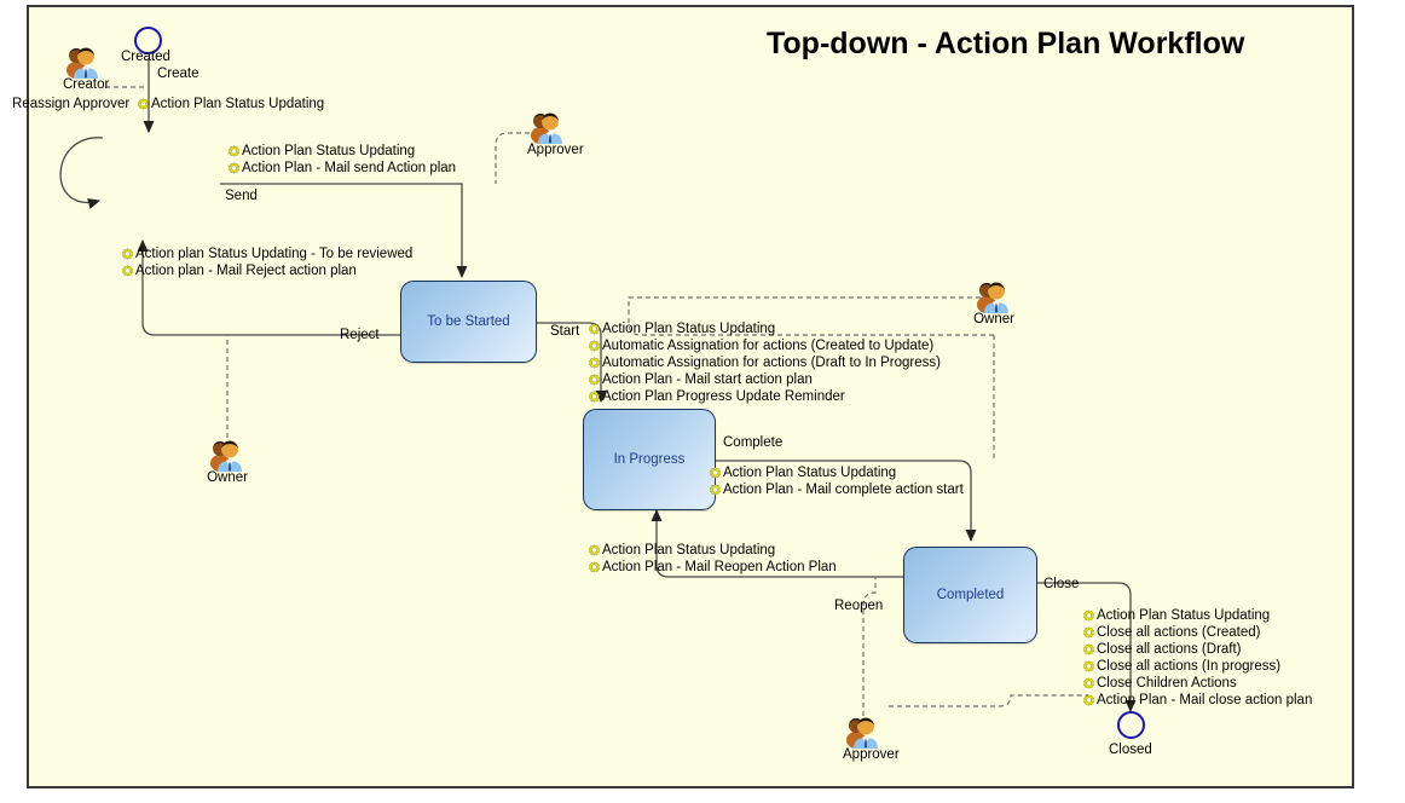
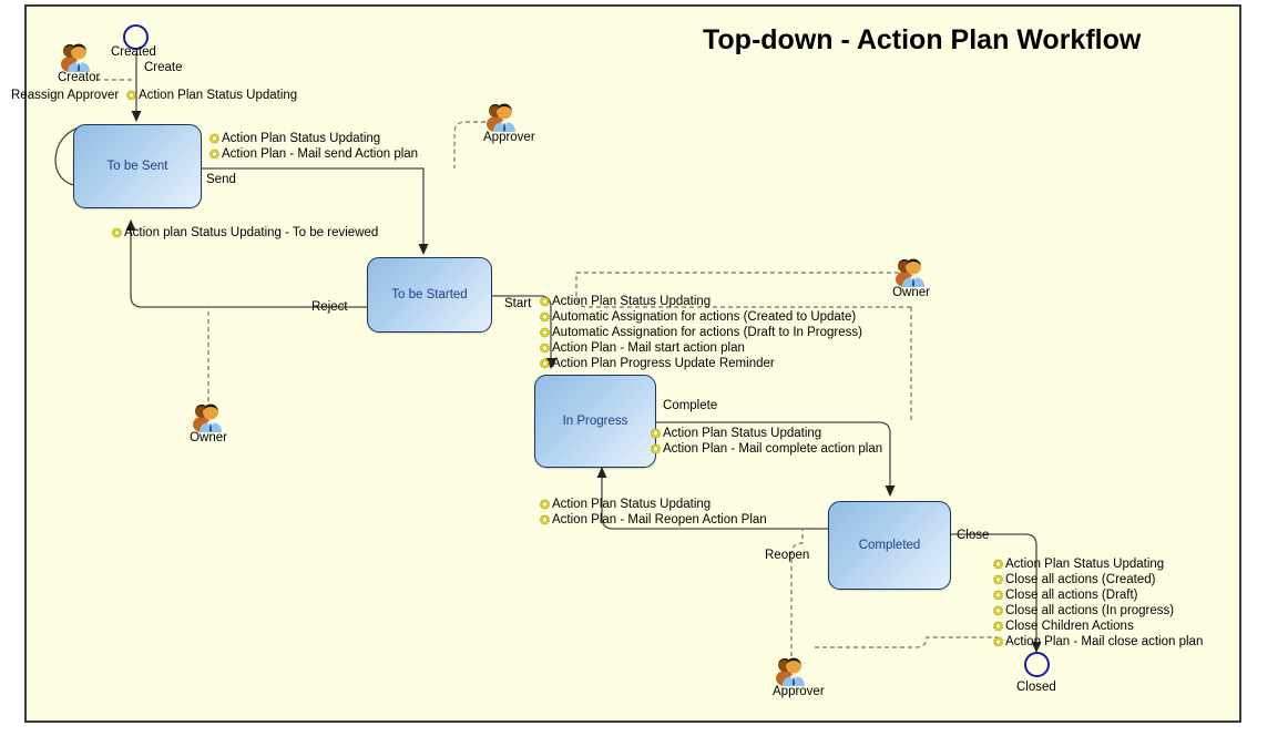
  Top-down - Action Plan Workflow
  Created
  Closed
+ To be Sent
  To be Started
  In Progress
  Completed
  Create
  Reassign Approver
  Send
  Reject
  Start
  Complete
  Reopen
  Close
  Action Plan Status Updating
  Action Plan Status Updating
  Action Plan - Mail send Action plan
  Action plan Status Updating - To be reviewed
- Action plan - Mail Reject action plan
  Action Plan Status Updating
  Automatic Assignation for actions (Created to Update)
  Automatic Assignation for actions (Draft to In Progress)
  Action Plan - Mail start action plan
  Action Plan Progress Update Reminder
  Action Plan Status Updating
- Action Plan - Mail complete action start
+ Action Plan - Mail complete action plan
  Action Plan Status Updating
  Action Plan - Mail Reopen Action Plan
  Action Plan Status Updating
  Close all actions (Created)
  Close all actions (Draft)
  Close all actions (In progress)
  Close Children Actions
  Action Plan - Mail close action plan
  Creator
  Approver
  Owner
  Owner
  Approver
